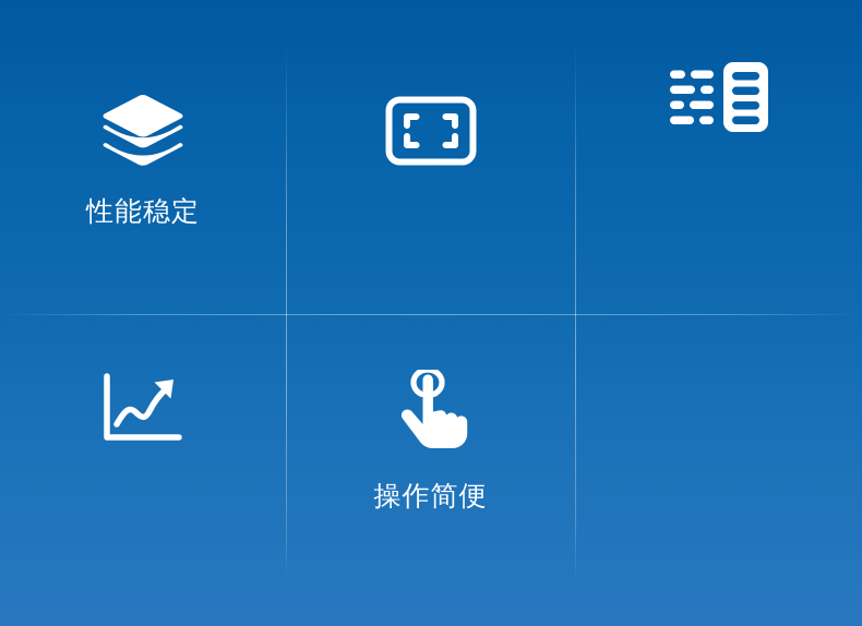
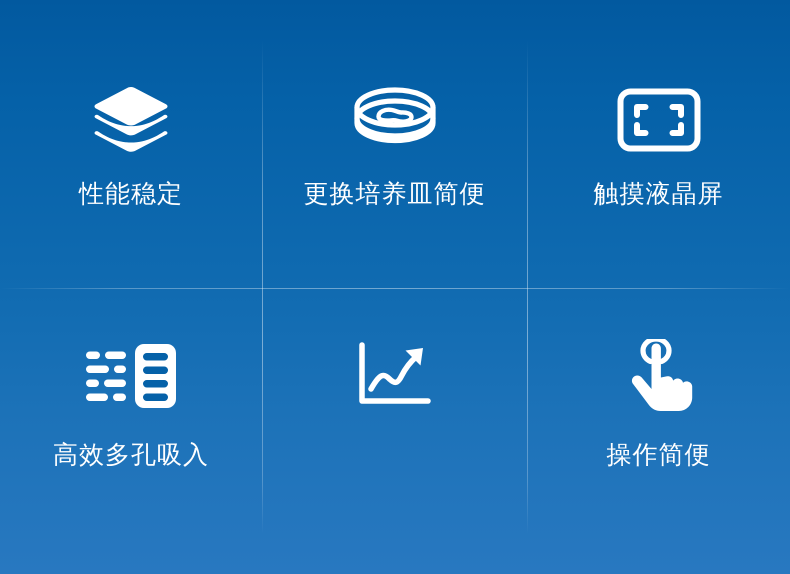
  性能稳定
+ 更换培养皿简便
+ 触摸液晶屏
+ 高效多孔吸入
  操作简便
